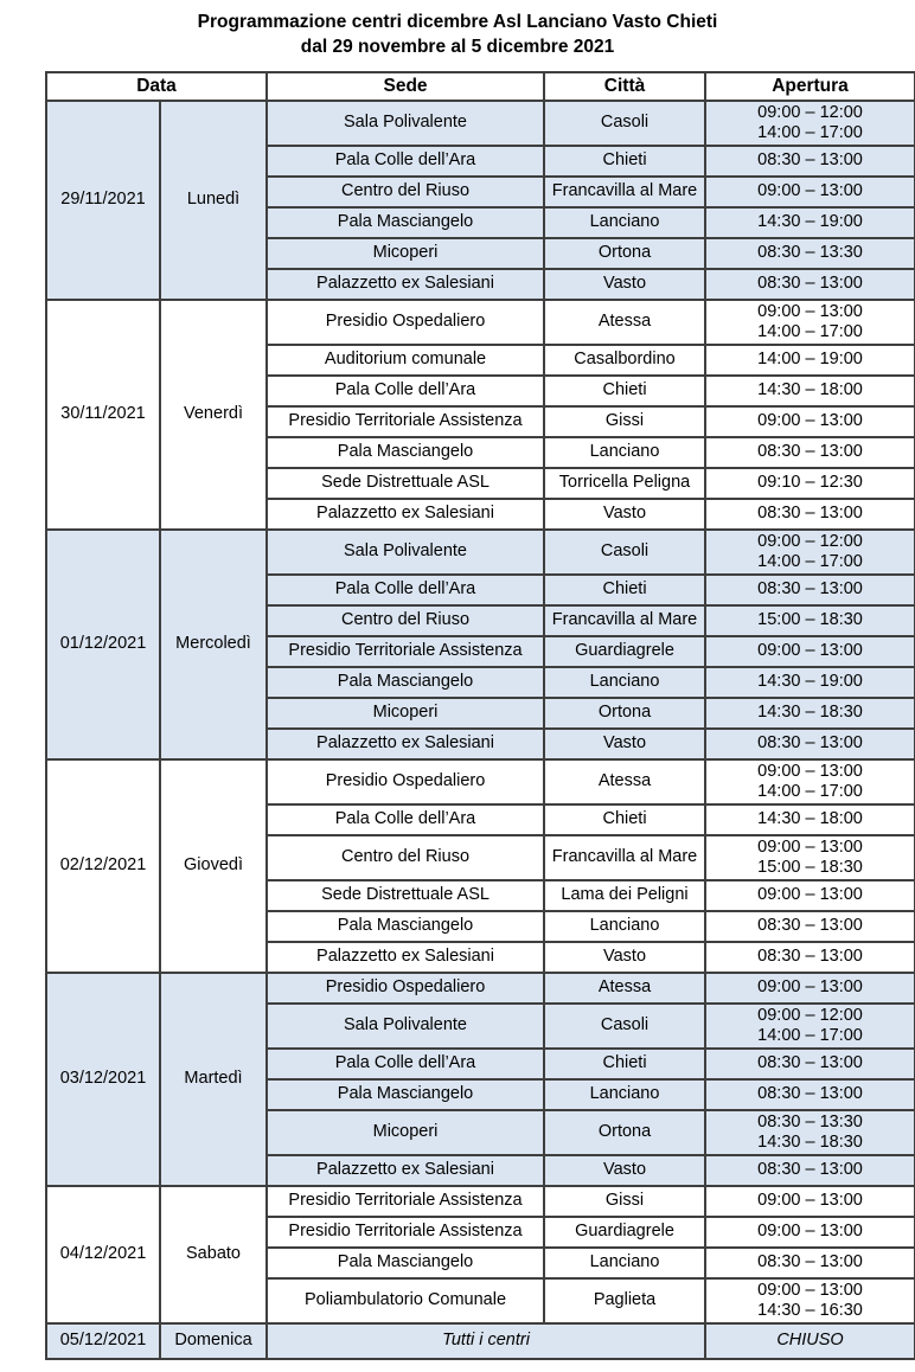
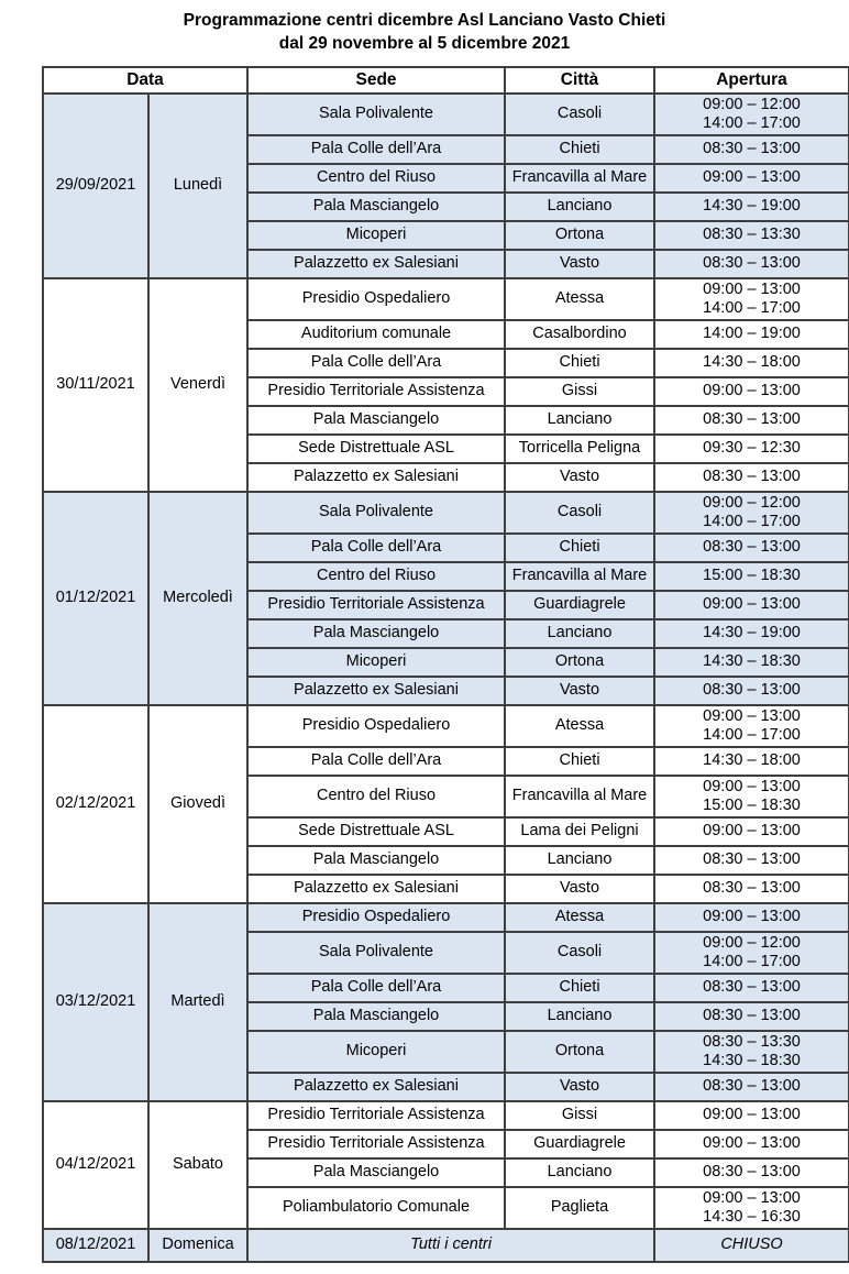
  Programmazione centri dicembre Asl Lanciano Vasto Chieti
  dal 29 novembre al 5 dicembre 2021
  Data	Sede	Città	Apertura
- 29/11/2021	Lunedì	Sala Polivalente	Casoli	09:00 – 12:0014:00 – 17:00
+ 29/09/2021	Lunedì	Sala Polivalente	Casoli	09:00 – 12:0014:00 – 17:00
  Pala Colle dell’Ara	Chieti	08:30 – 13:00
  Centro del Riuso	Francavilla al Mare	09:00 – 13:00
  Pala Masciangelo	Lanciano	14:30 – 19:00
  Micoperi	Ortona	08:30 – 13:30
  Palazzetto ex Salesiani	Vasto	08:30 – 13:00
  30/11/2021	Venerdì	Presidio Ospedaliero	Atessa	09:00 – 13:0014:00 – 17:00
  Auditorium comunale	Casalbordino	14:00 – 19:00
  Pala Colle dell’Ara	Chieti	14:30 – 18:00
  Presidio Territoriale Assistenza	Gissi	09:00 – 13:00
  Pala Masciangelo	Lanciano	08:30 – 13:00
- Sede Distrettuale ASL	Torricella Peligna	09:10 – 12:30
+ Sede Distrettuale ASL	Torricella Peligna	09:30 – 12:30
  Palazzetto ex Salesiani	Vasto	08:30 – 13:00
  01/12/2021	Mercoledì	Sala Polivalente	Casoli	09:00 – 12:0014:00 – 17:00
  Pala Colle dell’Ara	Chieti	08:30 – 13:00
  Centro del Riuso	Francavilla al Mare	15:00 – 18:30
  Presidio Territoriale Assistenza	Guardiagrele	09:00 – 13:00
  Pala Masciangelo	Lanciano	14:30 – 19:00
  Micoperi	Ortona	14:30 – 18:30
  Palazzetto ex Salesiani	Vasto	08:30 – 13:00
  02/12/2021	Giovedì	Presidio Ospedaliero	Atessa	09:00 – 13:0014:00 – 17:00
  Pala Colle dell’Ara	Chieti	14:30 – 18:00
  Centro del Riuso	Francavilla al Mare	09:00 – 13:0015:00 – 18:30
  Sede Distrettuale ASL	Lama dei Peligni	09:00 – 13:00
  Pala Masciangelo	Lanciano	08:30 – 13:00
  Palazzetto ex Salesiani	Vasto	08:30 – 13:00
  03/12/2021	Martedì	Presidio Ospedaliero	Atessa	09:00 – 13:00
  Sala Polivalente	Casoli	09:00 – 12:0014:00 – 17:00
  Pala Colle dell’Ara	Chieti	08:30 – 13:00
  Pala Masciangelo	Lanciano	08:30 – 13:00
  Micoperi	Ortona	08:30 – 13:3014:30 – 18:30
  Palazzetto ex Salesiani	Vasto	08:30 – 13:00
  04/12/2021	Sabato	Presidio Territoriale Assistenza	Gissi	09:00 – 13:00
  Presidio Territoriale Assistenza	Guardiagrele	09:00 – 13:00
  Pala Masciangelo	Lanciano	08:30 – 13:00
  Poliambulatorio Comunale	Paglieta	09:00 – 13:0014:30 – 16:30
- 05/12/2021	Domenica	Tutti i centri	CHIUSO
+ 08/12/2021	Domenica	Tutti i centri	CHIUSO
